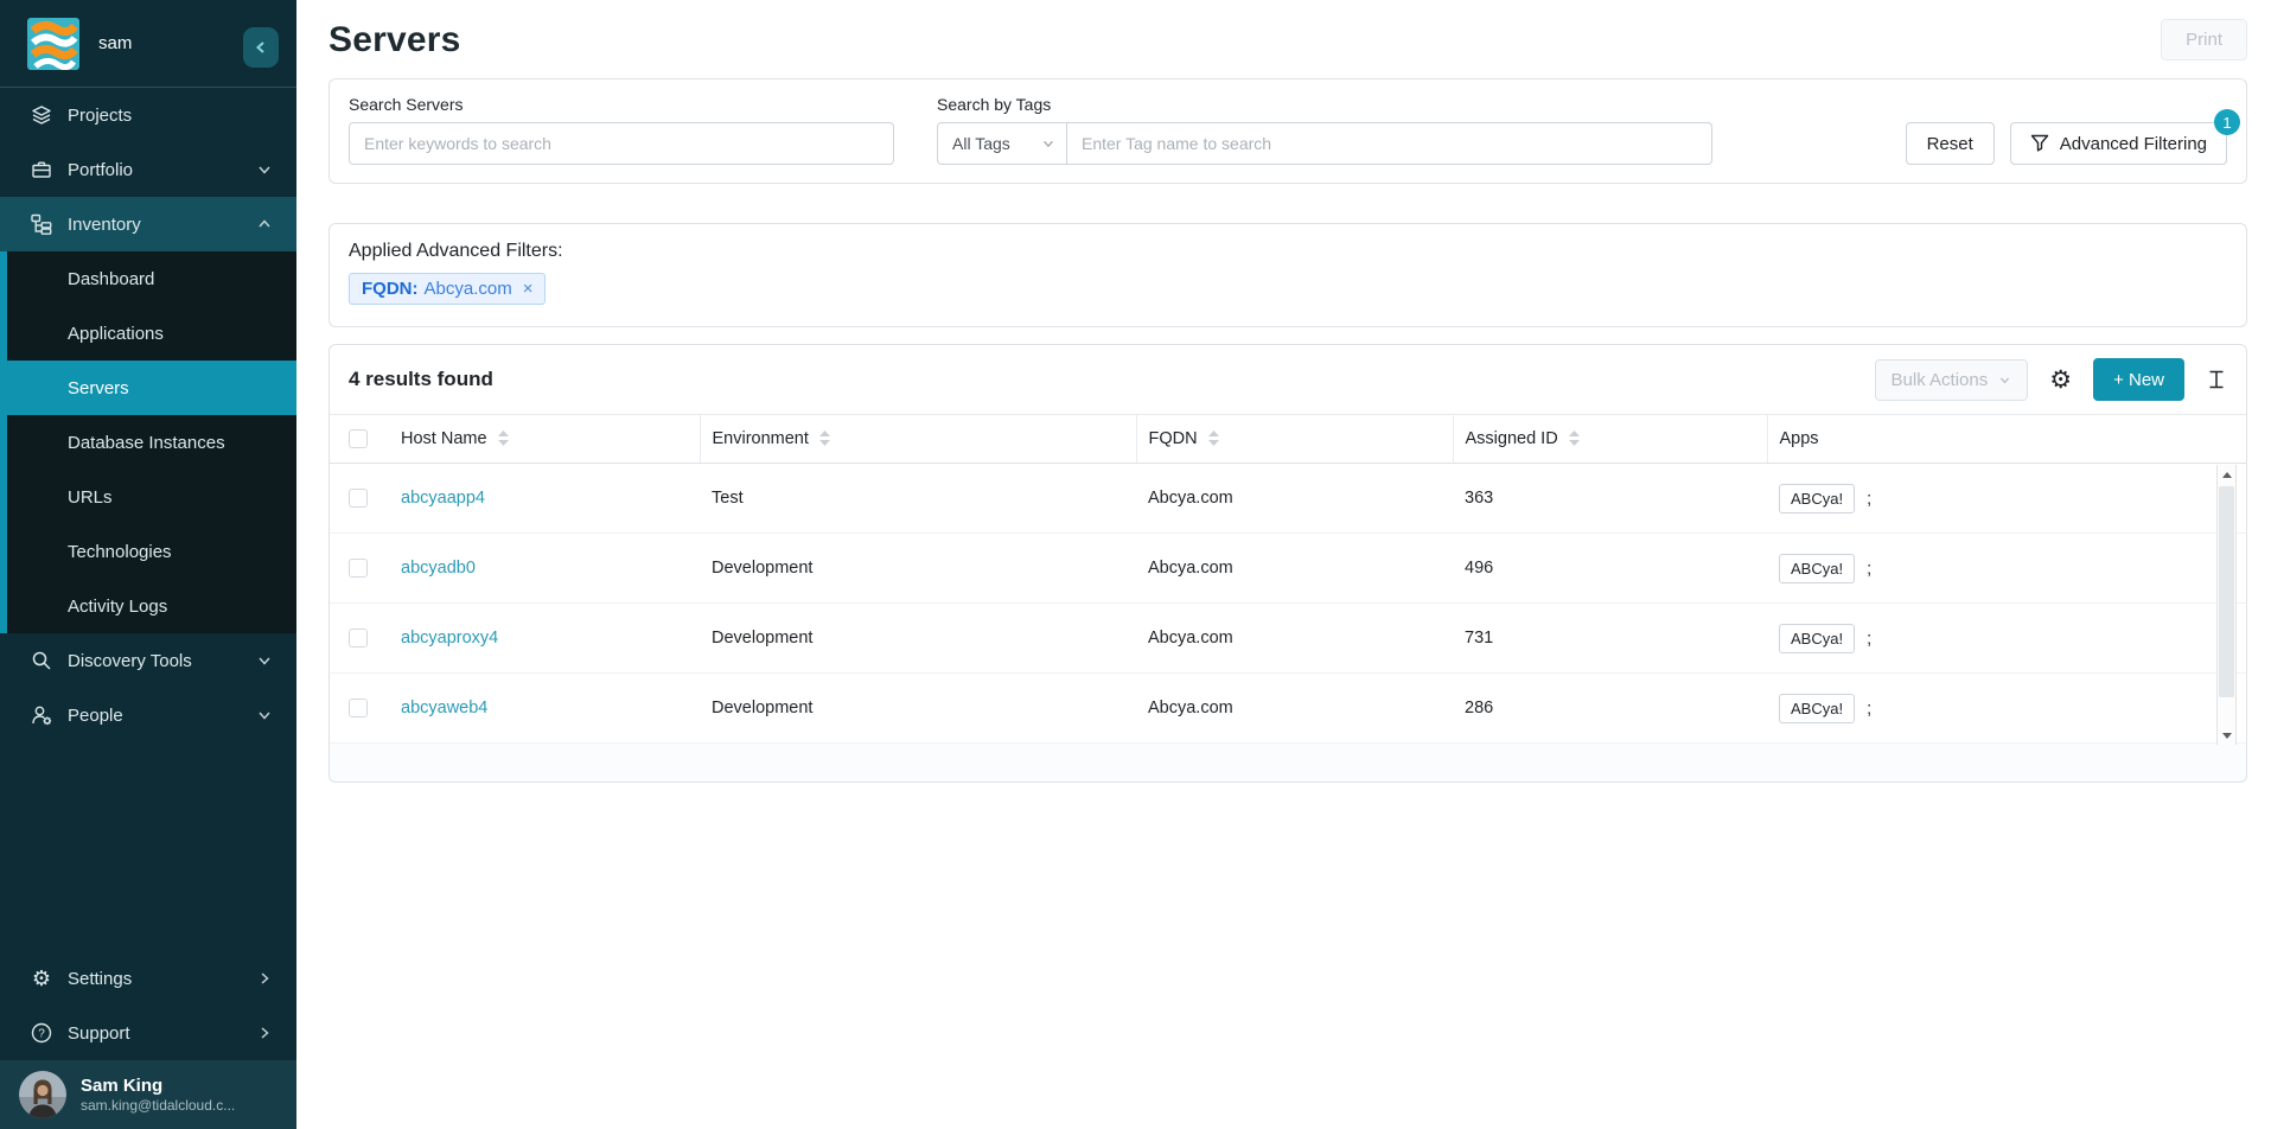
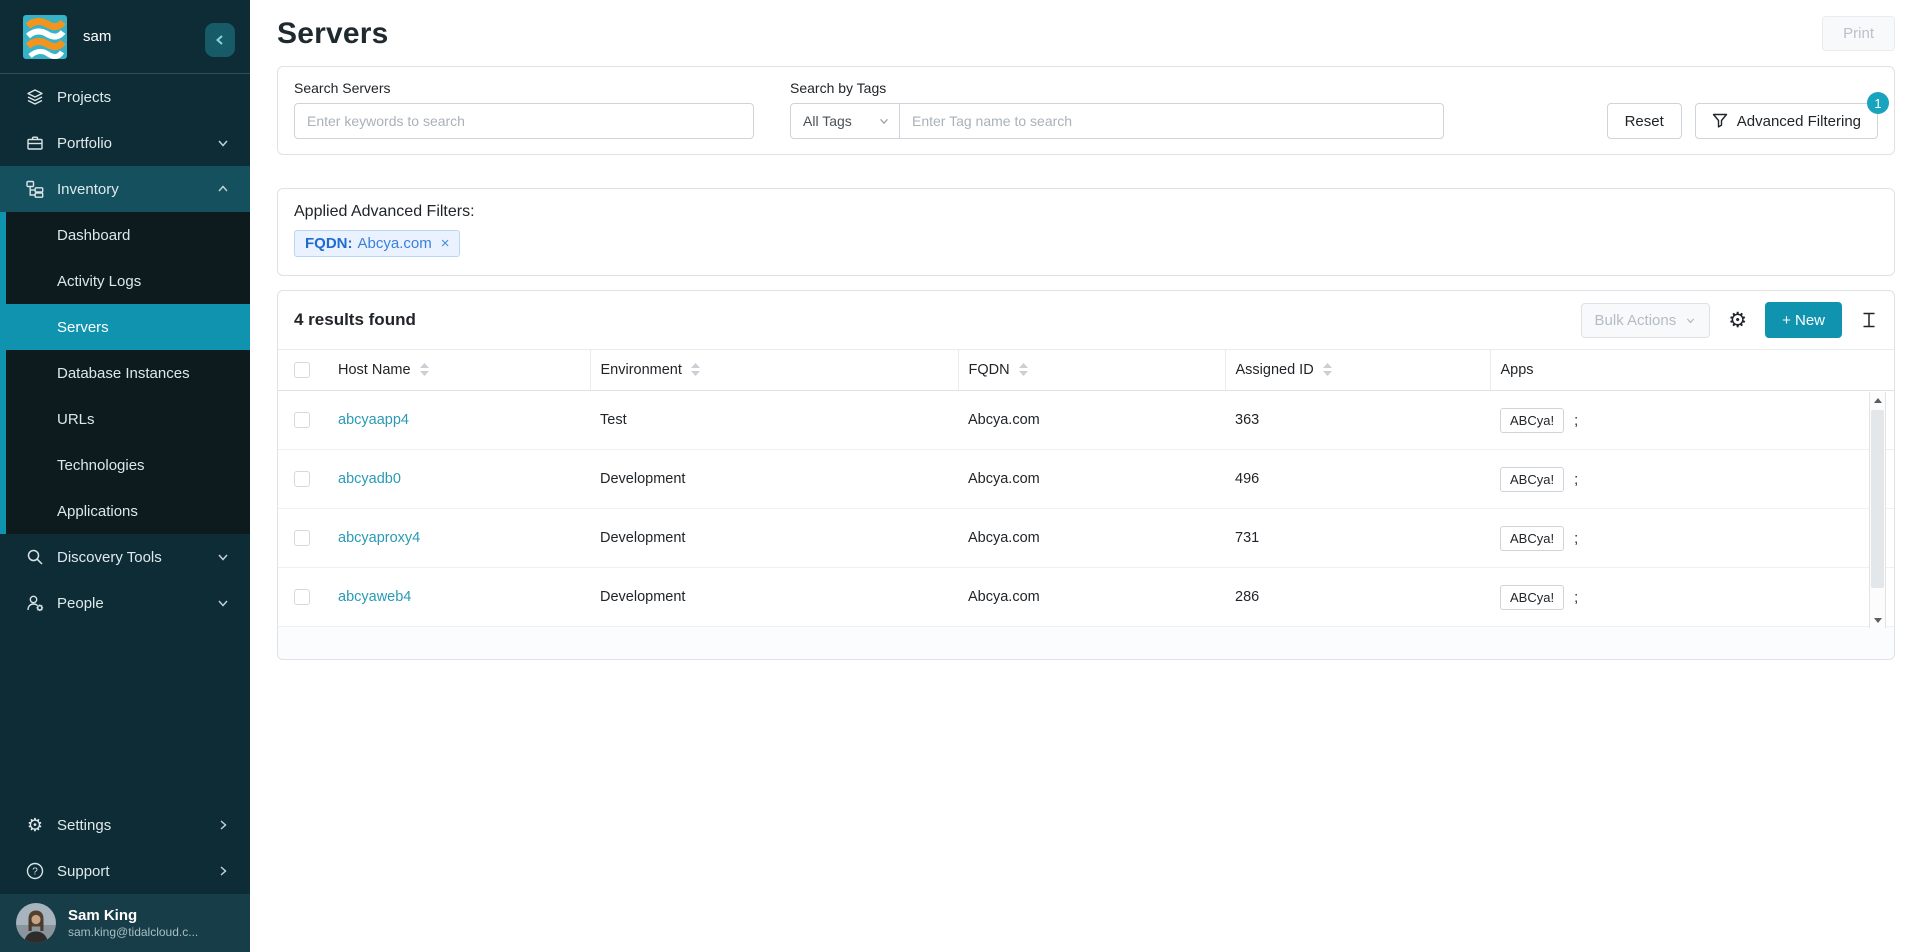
  sam
  Projects
  Portfolio
  Inventory
  Dashboard
- Applications
+ Activity Logs
  Servers
  Database Instances
  URLs
  Technologies
- Activity Logs
+ Applications
  Discovery Tools
  People
  ⚙
  Settings
  ?
  Support
  Sam King
  sam.king@tidalcloud.c...
  Servers
  Print
  Search Servers
  Enter keywords to search
  Search by Tags
  All Tags
  Enter Tag name to search
  Reset
  Advanced Filtering
  1
  Applied Advanced Filters:
  FQDN:
  Abcya.com
  ×
  4 results found
  Bulk Actions
  ⚙
  + New
  	Host Name	Environment	FQDN	Assigned ID	Apps
  	abcyaapp4	Test	Abcya.com	363	ABCya! ;
  	abcyadb0	Development	Abcya.com	496	ABCya! ;
  	abcyaproxy4	Development	Abcya.com	731	ABCya! ;
  	abcyaweb4	Development	Abcya.com	286	ABCya! ;
